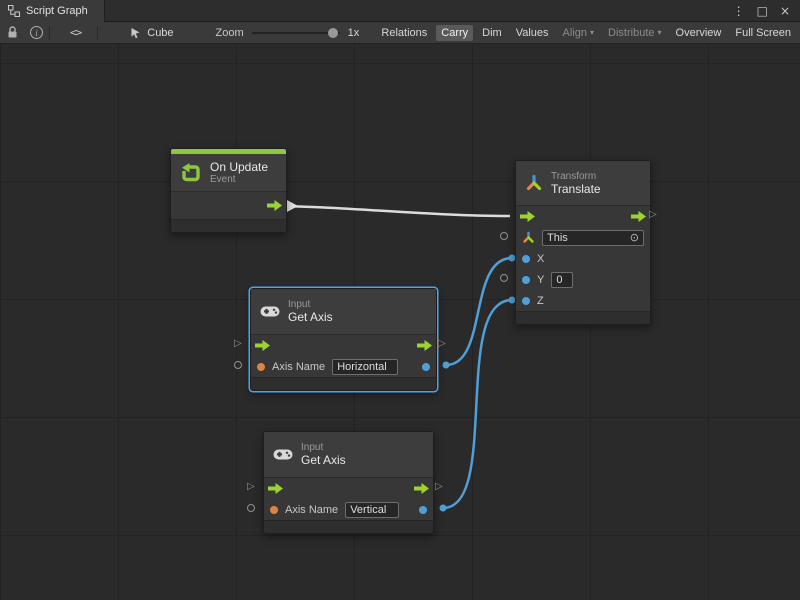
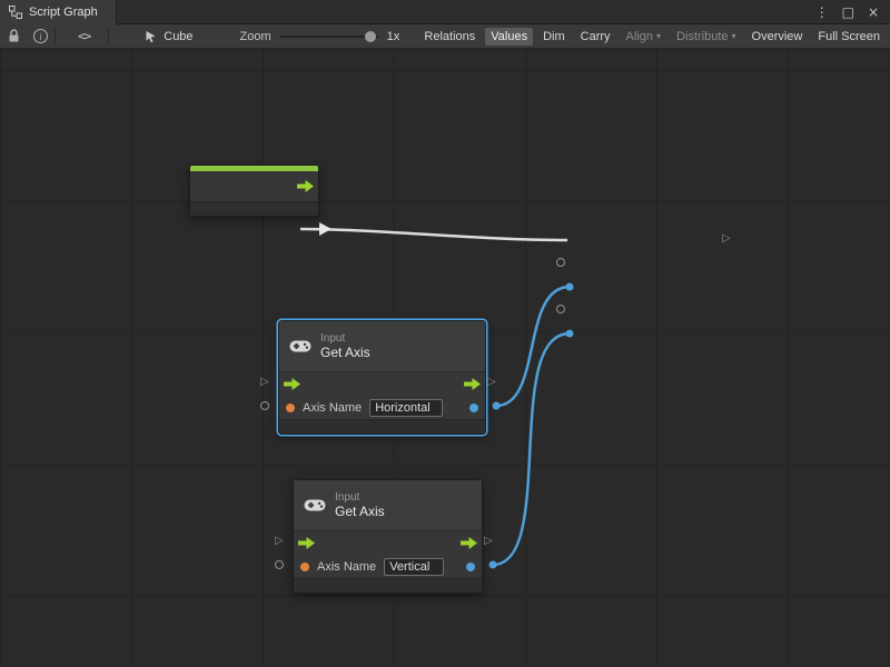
  Script Graph
  ⋮
  □
  ×
  i
  <>
  Cube
  Zoom
  1x
  Relations
- Carry
+ Values
  Dim
- Values
+ Carry
  Align
  ▾
  Distribute
  ▾
  Overview
  Full Screen
- On Update
- Event
- Transform
- Translate
- This
- ⊙
- X
- Y
- 0
- Z
  Input
  Get Axis
  Axis Name
  Horizontal
  Input
  Get Axis
  Axis Name
  Vertical
  ▷
  ▷
  ▷
  ▷
  ▷
